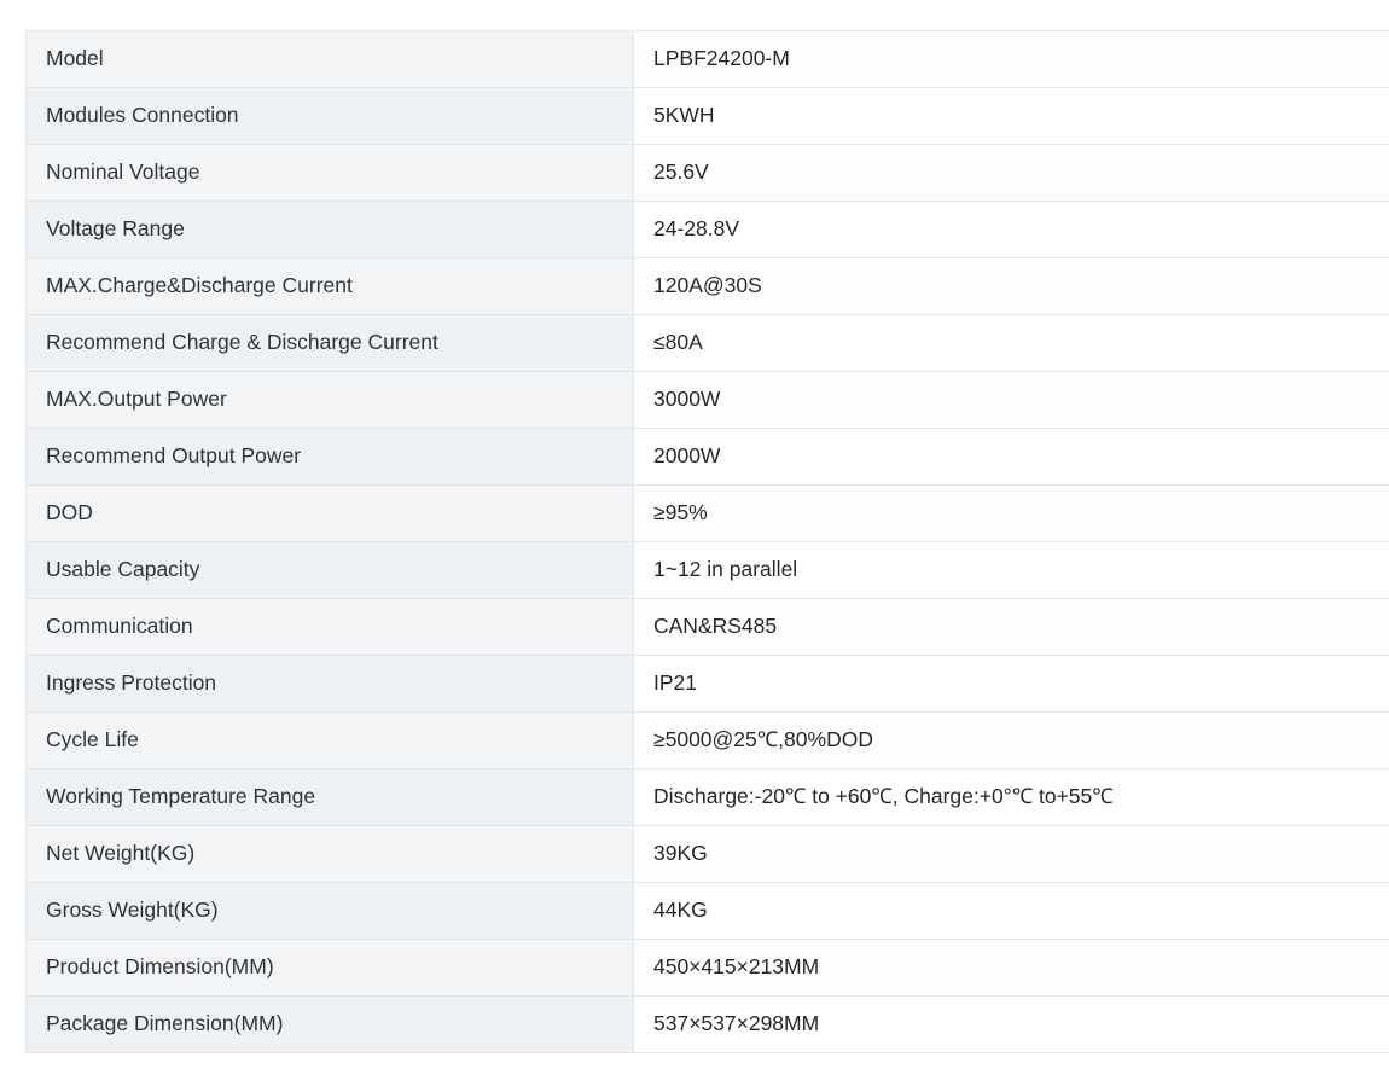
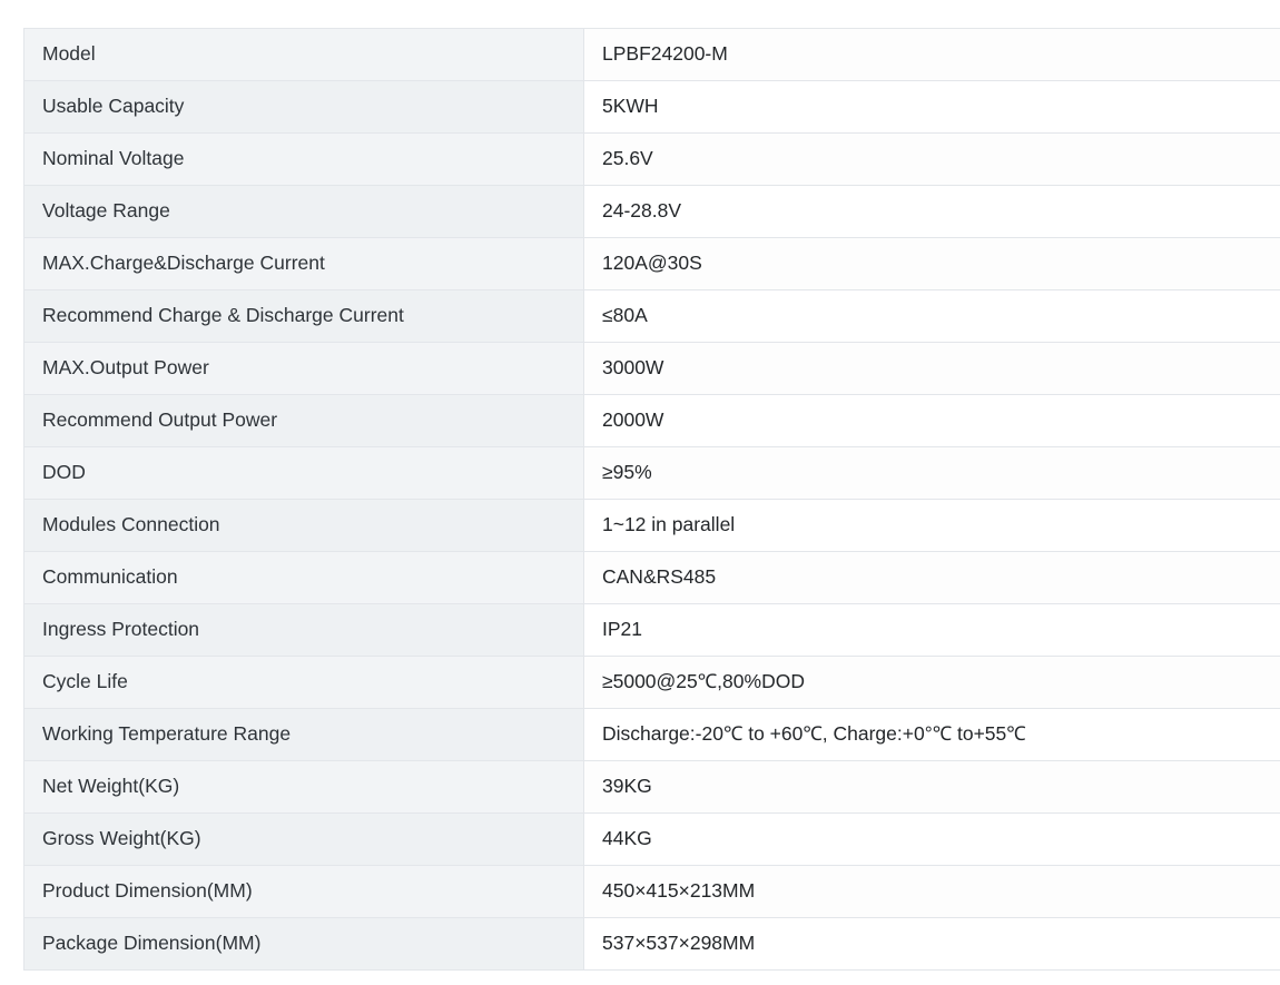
  Model	LPBF24200-M
- Modules Connection	5KWH
+ Usable Capacity	5KWH
  Nominal Voltage	25.6V
  Voltage Range	24-28.8V
  MAX.Charge&Discharge Current	120A@30S
  Recommend Charge & Discharge Current	≤80A
  MAX.Output Power	3000W
  Recommend Output Power	2000W
  DOD	≥95%
- Usable Capacity	1~12 in parallel
+ Modules Connection	1~12 in parallel
  Communication	CAN&RS485
  Ingress Protection	IP21
  Cycle Life	≥5000@25℃,80%DOD
  Working Temperature Range	Discharge:-20℃ to +60℃, Charge:+0°℃ to+55℃
  Net Weight(KG)	39KG
  Gross Weight(KG)	44KG
  Product Dimension(MM)	450×415×213MM
  Package Dimension(MM)	537×537×298MM
